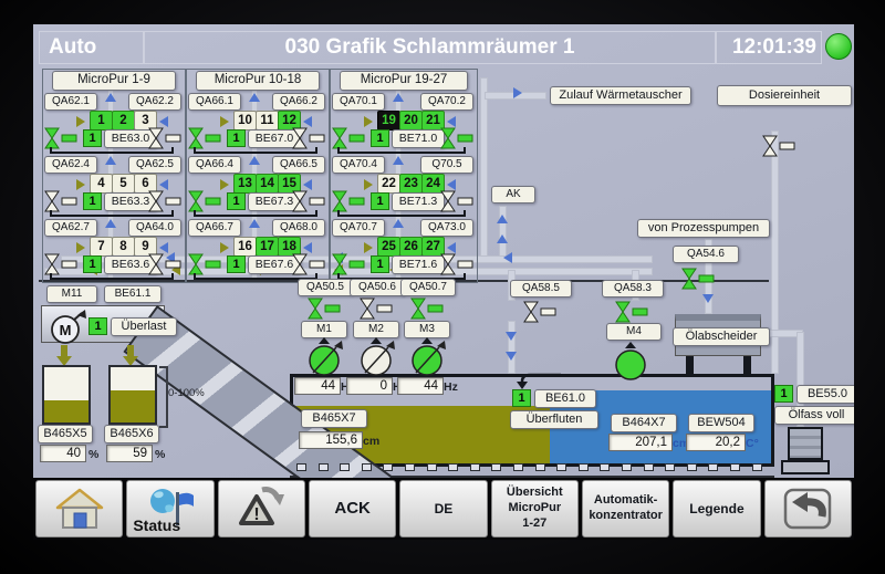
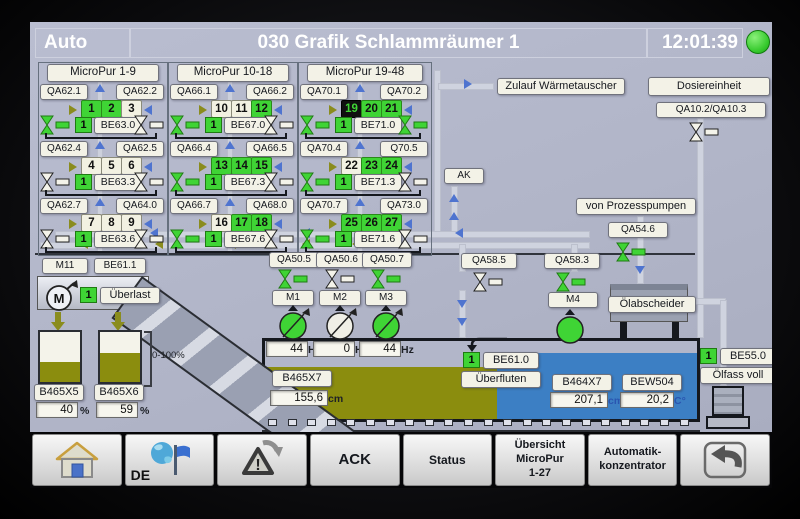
  M
  M11
  BE61.1
  1
  Überlast
  B465X5
  40
  %
  B465X6
  59
  %
  0-100%
  Auto
  030 Grafik Schlammräumer 1
  12:01:39
  MicroPur 1-9
  QA62.1
  QA62.2
  1
  2
  3
  1
  BE63.0
  QA62.4
  QA62.5
  4
  5
  6
  1
  BE63.3
  QA62.7
  QA64.0
  7
  8
  9
  1
  BE63.6
  MicroPur 10-18
  QA66.1
  QA66.2
  10
  11
  12
  1
  BE67.0
  QA66.4
  QA66.5
  13
  14
  15
  1
  BE67.3
  QA66.7
  QA68.0
  16
  17
  18
  1
  BE67.6
- MicroPur 19-27
+ MicroPur 19-48
  QA70.1
  QA70.2
  19
  20
  21
  1
  BE71.0
  QA70.4
  Q70.5
  22
  23
  24
  1
  BE71.3
  QA70.7
  QA73.0
  25
  26
  27
  1
  BE71.6
  Zulauf Wärmetauscher
  Dosiereinheit
+ QA10.2/QA10.3
  AK
  von Prozesspumpen
  QA54.6
  Ölabscheider
  QA58.5
  QA58.3
  M4
  QA50.5
  M1
  44
  QA50.6
  M2
  0
  QA50.7
  M3
  44
  Hz
  B465X7
  155,6
  cm
  1
  BE61.0
  Überfluten
  B464X7
  207,1
  cm
  BEW504
  20,2
  C°
  1
  BE55.0
  Ölfass voll
- Status
+ DE
  !
  ACK
- DE
+ Status
  Übersicht
  MicroPur
  1-27
  Automatik-
  konzentrator
- Legende
